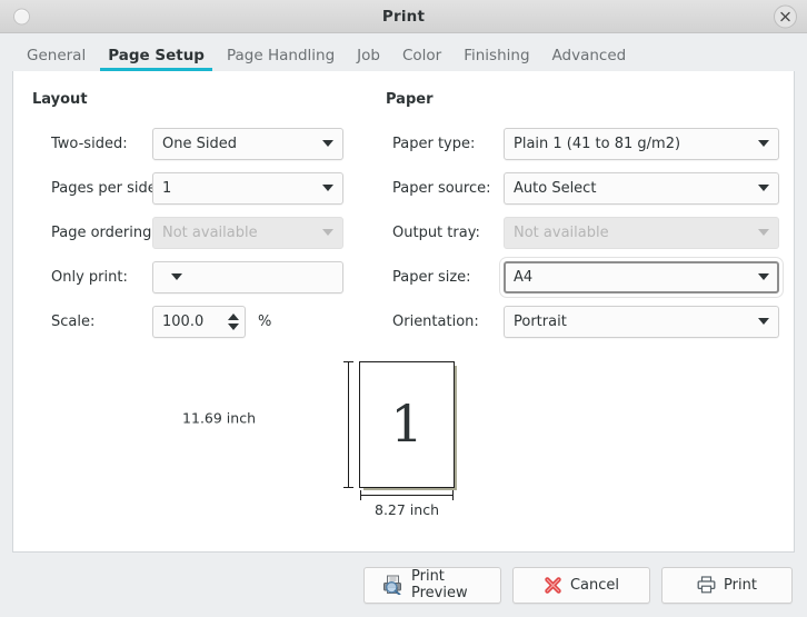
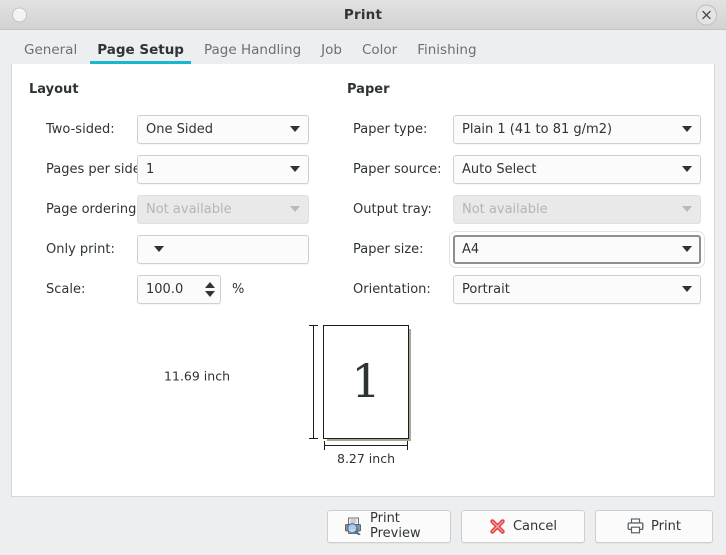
  Print
  General
  Page Setup
  Page Handling
  Job
  Color
  Finishing
- Advanced
  Layout
  Two-sided:
  One Sided
  Pages per sid
  1
  Page ordering
  Not available
  Only print:
  Scale:
  100.0
  %
  Paper
  Paper type:
  Plain 1 (41 to 81 g/m2)
  Paper source:
  Auto Select
  Output tray:
  Not available
  Paper size:
  A4
  Orientation:
  Portrait
  11.69 inch
  1
  8.27 inch
  Print Preview
  Cancel
  Print
